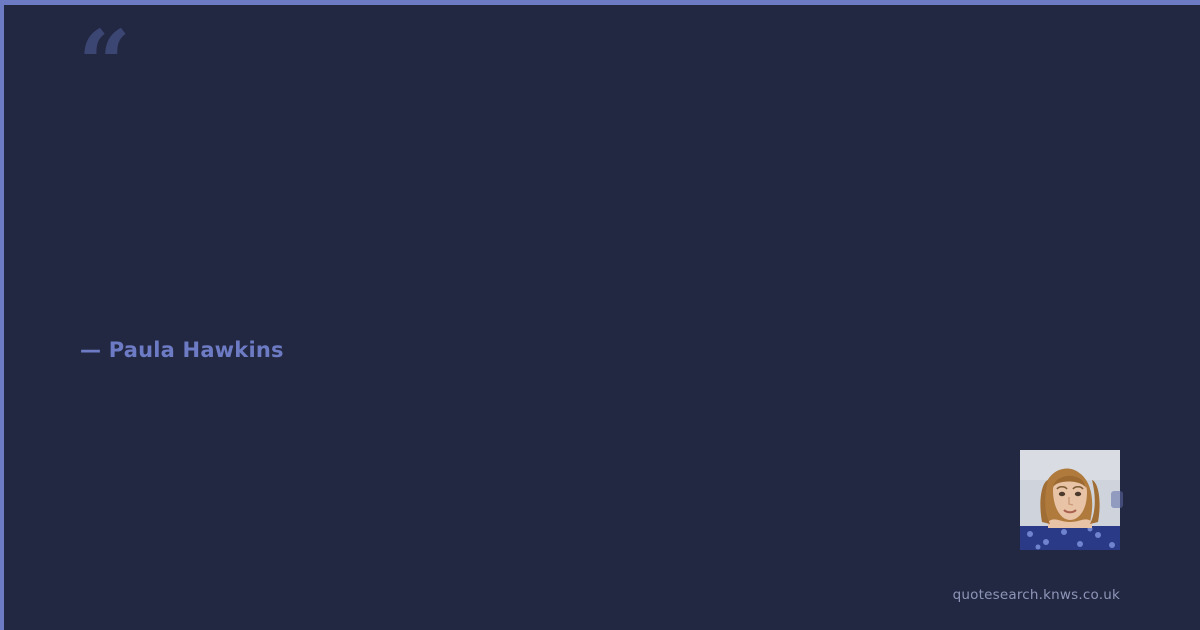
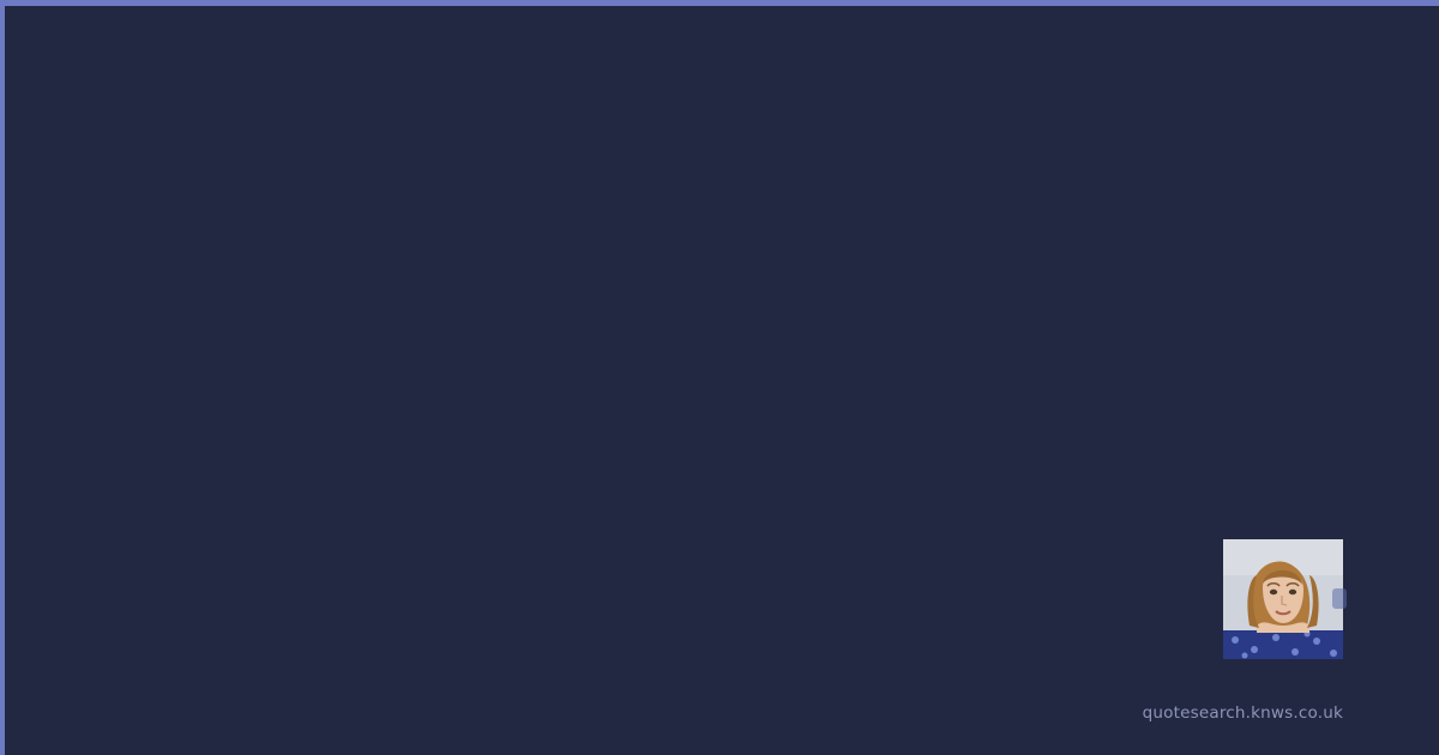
- “
- — Paula Hawkins
  quotesearch.knws.co.uk
